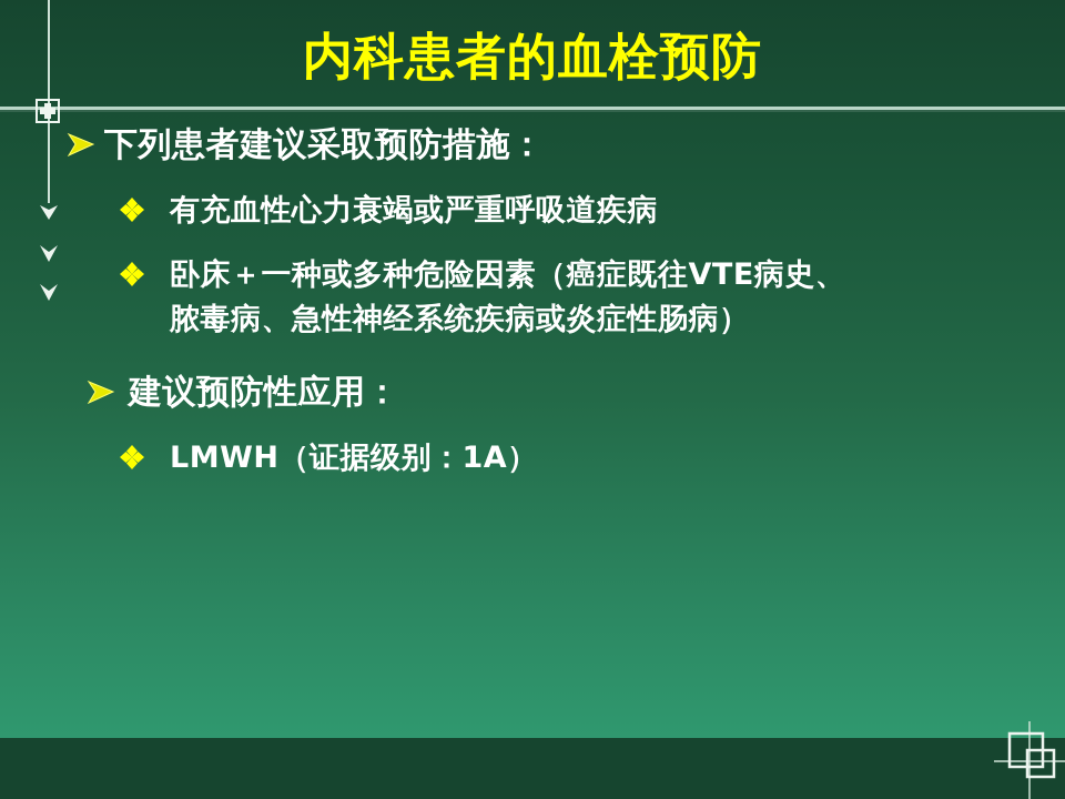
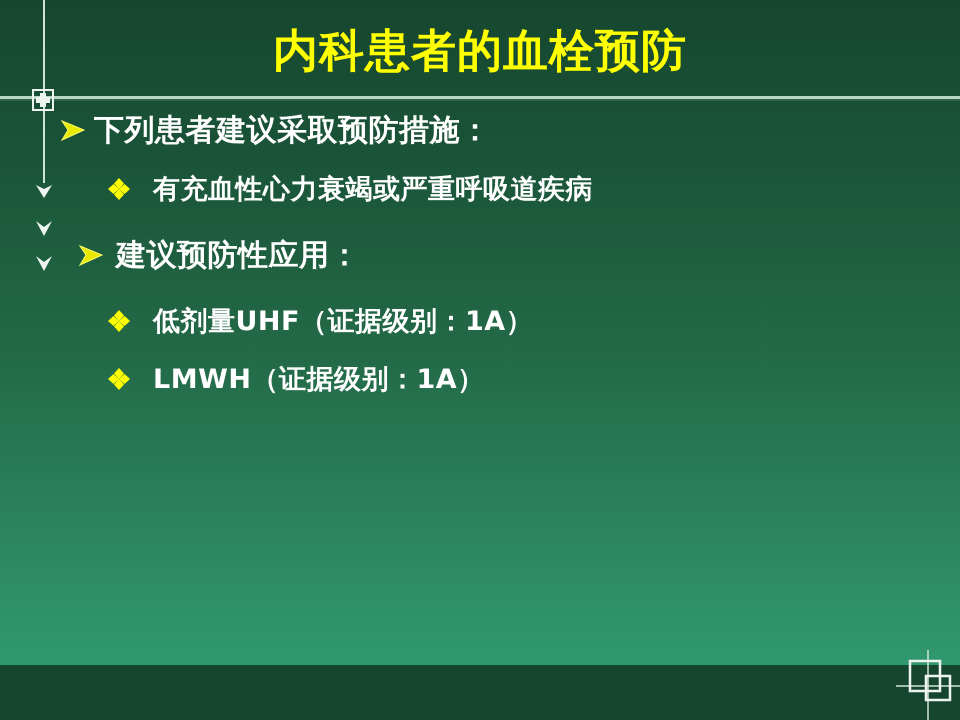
  内科患者的血栓预防
  下列患者建议采取预防措施：
  有充血性心力衰竭或严重呼吸道疾病
- 卧床＋一种或多种危险因素（癌症既往VTE病史、
- 脓毒病、急性神经系统疾病或炎症性肠病）
  建议预防性应用：
+ 低剂量UHF（证据级别：1A）
  LMWH（证据级别：1A）
